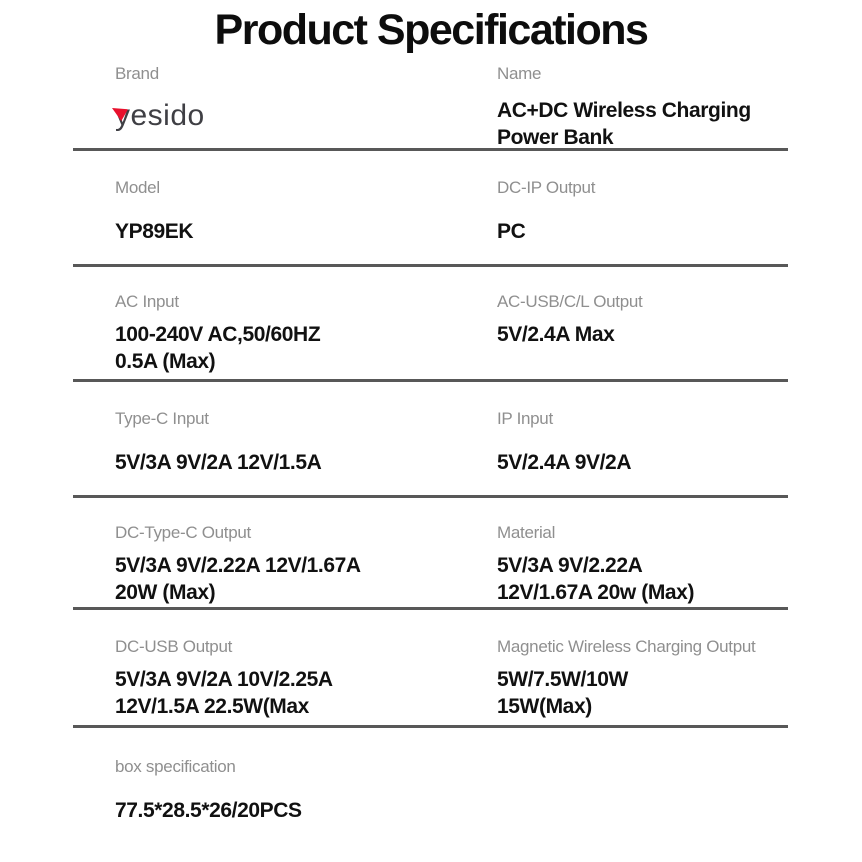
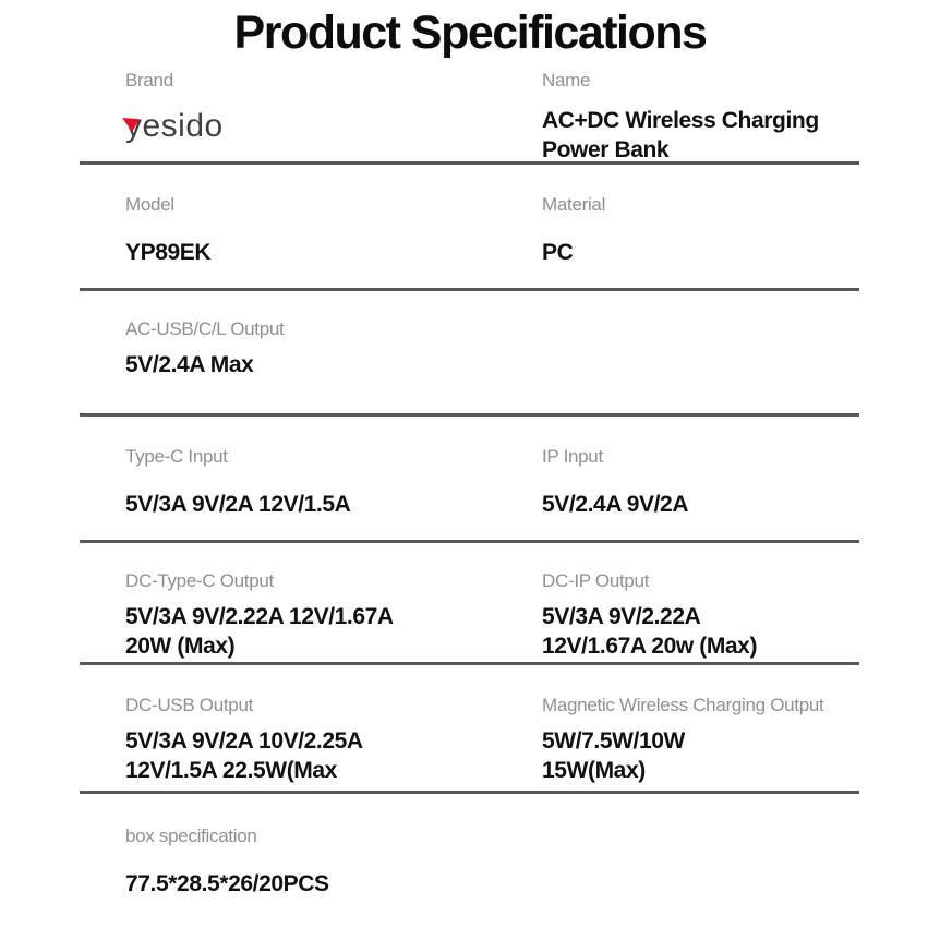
  Product Specifications
  Brand
  esido
  Name
  AC+DC Wireless Charging
  Power Bank
  Model
  YP89EK
- DC-IP Output
+ Material
  PC
- AC Input
- 100-240V AC,50/60HZ
- 0.5A (Max)
  AC-USB/C/L Output
  5V/2.4A Max
  Type-C Input
  5V/3A 9V/2A 12V/1.5A
  IP Input
  5V/2.4A 9V/2A
  DC-Type-C Output
  5V/3A 9V/2.22A 12V/1.67A
  20W (Max)
- Material
+ DC-IP Output
  5V/3A 9V/2.22A
  12V/1.67A 20w (Max)
  DC-USB Output
  5V/3A 9V/2A 10V/2.25A
  12V/1.5A 22.5W(Max
  Magnetic Wireless Charging Output
  5W/7.5W/10W
  15W(Max)
  box specification
  77.5*28.5*26/20PCS
